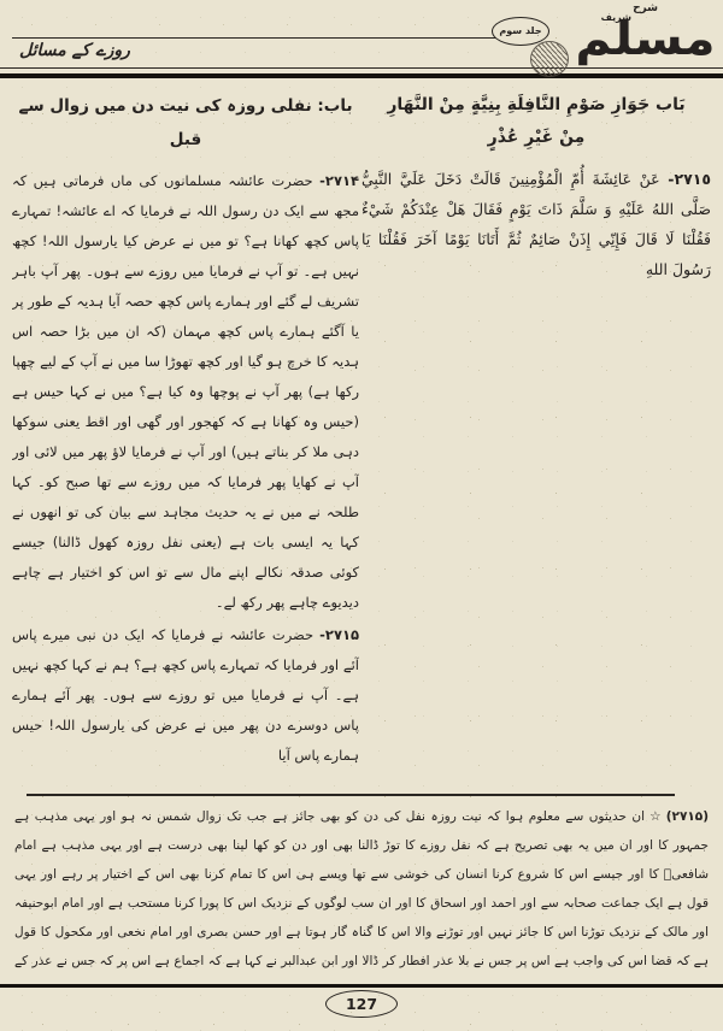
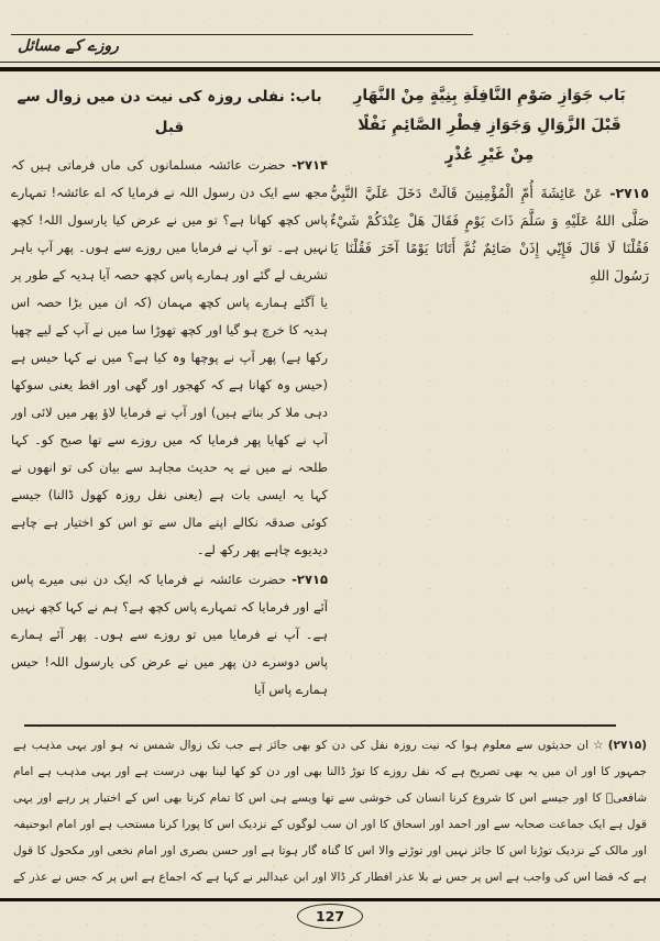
  روزے کے مسائل
- شرح
- مسلم
- شریف
- جلد سوم
  بَاب جَوَازِ صَوْمِ النَّافِلَةِ بِنِيَّةٍ مِنْ النَّهَارِ
+ قَبْلَ الزَّوَالِ وَجَوَازِ فِطْرِ الصَّائِمِ نَفْلًا
  مِنْ غَيْرِ عُذْرٍ
  ٢٧١٥- عَنْ عَائِشَةَ أُمِّ الْمُؤْمِنِينَ قَالَتْ دَخَلَ عَلَيَّ النَّبِيُّ صَلَّى اللهُ عَلَيْهِ وَ سَلَّمَ ذَاتَ يَوْمٍ فَقَالَ هَلْ عِنْدَكُمْ شَيْءٌ فَقُلْنَا لَا قَالَ فَإِنِّي إِذَنْ صَائِمٌ ثُمَّ أَتَانَا يَوْمًا آخَرَ فَقُلْنَا يَا رَسُولَ اللهِ
  باب: نفلی روزہ کی نیت دن میں زوال سے قبل
  ۲۷۱۴- حضرت عائشہ مسلمانوں کی ماں فرماتی ہیں کہ مجھ سے ایک دن رسول اللہ نے فرمایا کہ اے عائشہ! تمہارے پاس کچھ کھانا ہے؟ تو میں نے عرض کیا یارسول اللہ! کچھ نہیں ہے۔ تو آپ نے فرمایا میں روزے سے ہوں۔ پھر آپ باہر تشریف لے گئے اور ہمارے پاس کچھ حصہ آیا ہدیہ کے طور پر یا آگئے ہمارے پاس کچھ مہمان (کہ ان میں بڑا حصہ اس ہدیہ کا خرچ ہو گیا اور کچھ تھوڑا سا میں نے آپ کے لیے چھپا رکھا ہے) پھر آپ نے پوچھا وہ کیا ہے؟ میں نے کہا حیس ہے (حیس وہ کھانا ہے کہ کھجور اور گھی اور اقط یعنی سوکھا دہی ملا کر بناتے ہیں) اور آپ نے فرمایا لاؤ پھر میں لائی اور آپ نے کھایا پھر فرمایا کہ میں روزے سے تھا صبح کو۔ کہا طلحہ نے میں نے یہ حدیث مجاہد سے بیان کی تو انھوں نے کہا یہ ایسی بات ہے (یعنی نفل روزہ کھول ڈالنا) جیسے کوئی صدقہ نکالے اپنے مال سے تو اس کو اختیار ہے چاہے دیدیوے چاہے پھر رکھ لے۔
  ۲۷۱۵- حضرت عائشہ نے فرمایا کہ ایک دن نبی میرے پاس آئے اور فرمایا کہ تمہارے پاس کچھ ہے؟ ہم نے کہا کچھ نہیں ہے۔ آپ نے فرمایا میں تو روزے سے ہوں۔ پھر آئے ہمارے پاس دوسرے دن پھر میں نے عرض کی یارسول اللہ! حیس ہمارے پاس آیا
  (۲۷۱۵)☆ان حدیثوں سے معلوم ہوا کہ نیت روزہ نفل کی دن کو بھی جائز ہے جب تک زوال شمس نہ ہو اور یہی مذہب ہے جمہور کا اور ان میں یہ بھی تصریح ہے کہ نفل روزے کا توڑ ڈالنا بھی اور دن کو کھا لینا بھی درست ہے اور یہی مذہب ہے امام شافعیؒ کا اور جیسے اس کا شروع کرنا انسان کی خوشی سے تھا ویسے ہی اس کا تمام کرنا بھی اس کے اختیار پر رہے اور یہی قول ہے ایک جماعت صحابہ سے اور احمد اور اسحاق کا اور ان سب لوگوں کے نزدیک اس کا پورا کرنا مستحب ہے اور امام ابوحنیفہ اور مالک کے نزدیک توڑنا اس کا جائز نہیں اور توڑنے والا اس کا گناہ گار ہوتا ہے اور حسن بصری اور امام نخعی اور مکحول کا قول ہے کہ قضا اس کی واجب ہے اس پر جس نے بلا عذر افطار کر ڈالا اور ابن عبدالبر نے کہا ہے کہ اجماع ہے اس پر کہ جس نے عذر کے
  127
